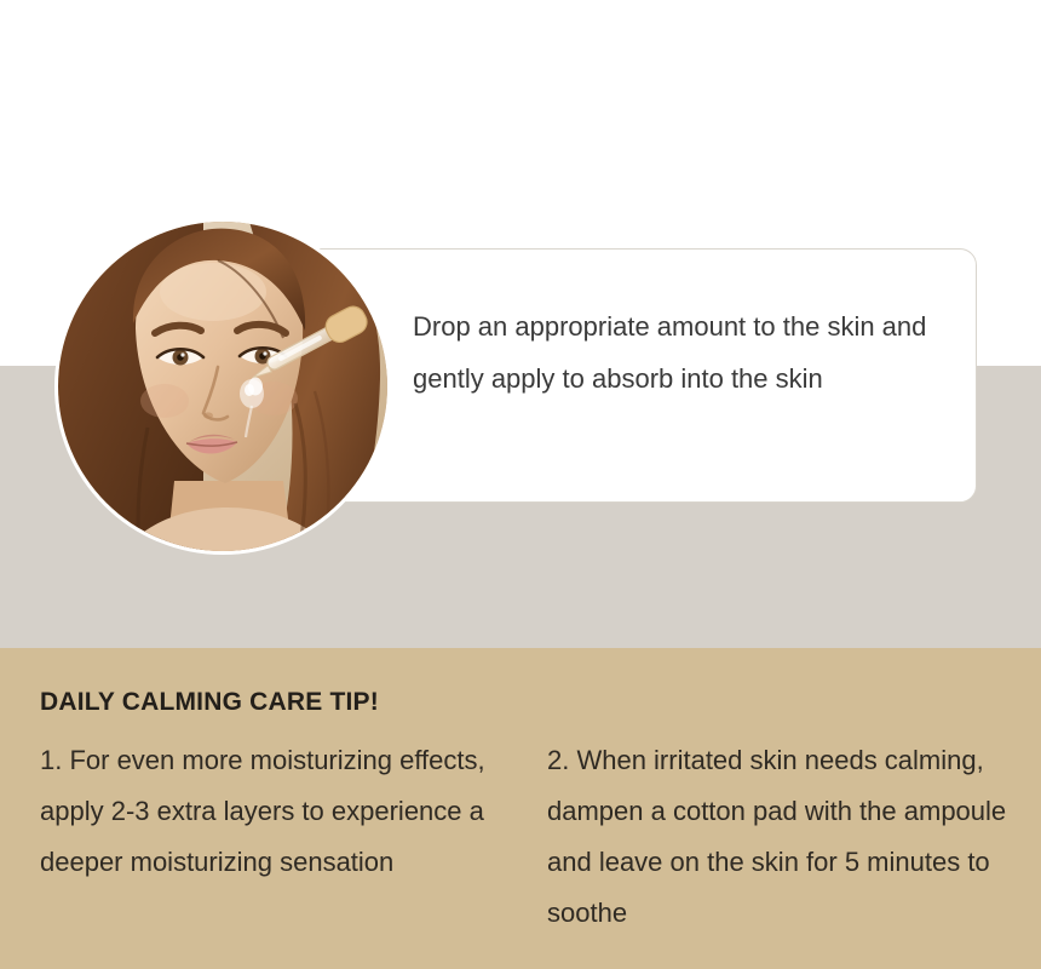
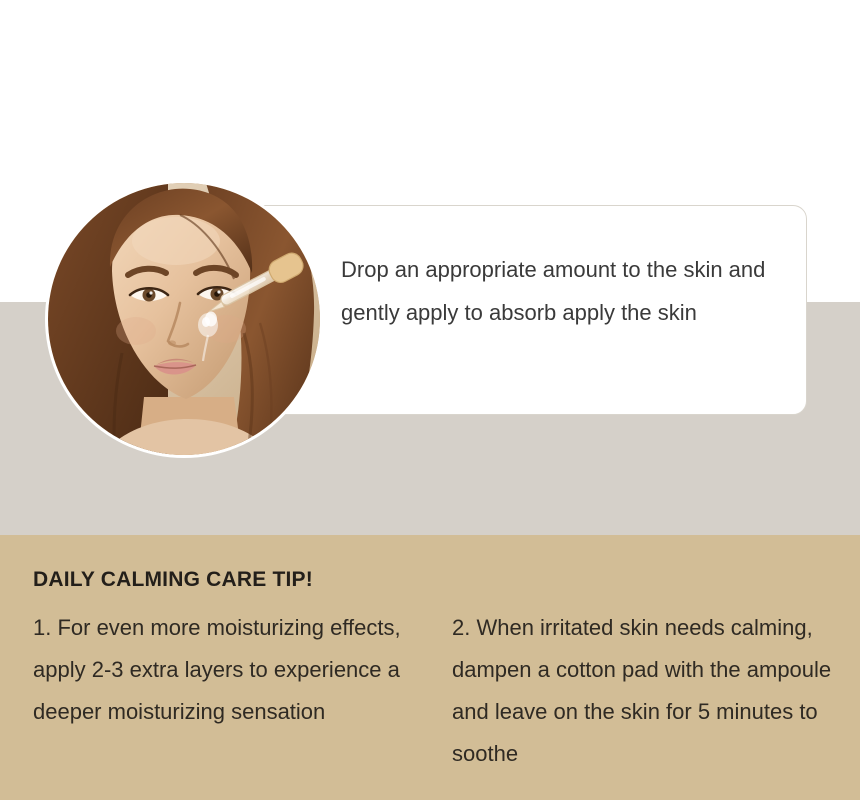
- Drop an appropriate amount to the skin and gently apply to absorb into the skin
+ Drop an appropriate amount to the skin and gently apply to absorb apply the skin
  DAILY CALMING CARE TIP!
  1. For even more moisturizing effects, apply 2-3 extra layers to experience a deeper moisturizing sensation
  2. When irritated skin needs calming, dampen a cotton pad with the ampoule and leave on the skin for 5 minutes to soothe
